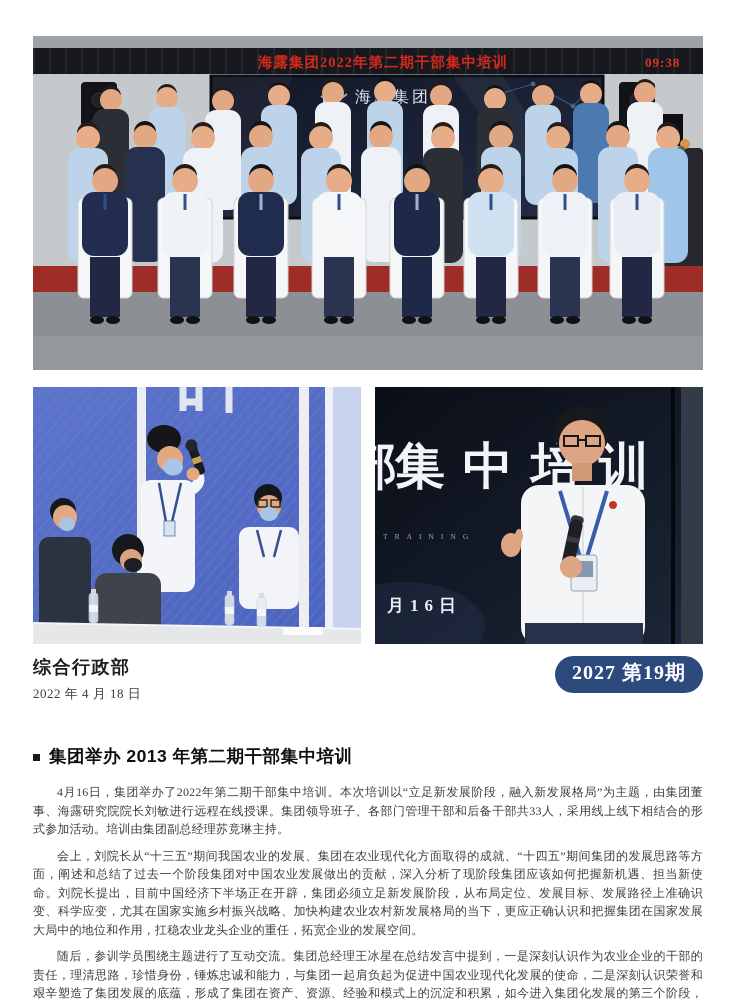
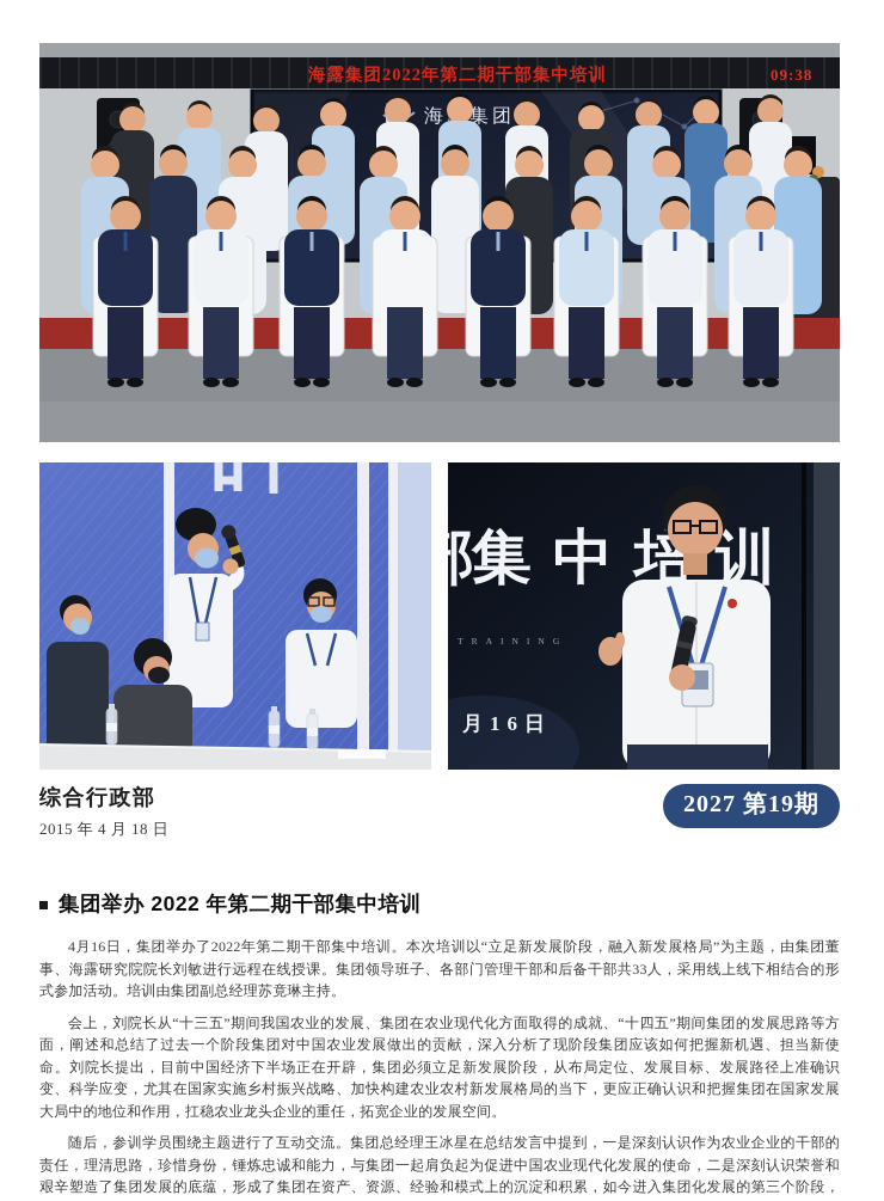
  海露集团2022年第二期干部集中培训
  09:38
  海集团
  集中培训
  TRAINING
  月16日
  综合行政部
- 2022 年 4 月 18 日
+ 2015 年 4 月 18 日
  2027 第19期
- 集团举办 2013 年第二期干部集中培训
+ 集团举办 2022 年第二期干部集中培训
  4月16日，集团举办了2022年第二期干部集中培训。本次培训以“立足新发展阶段，融入新发展格局”为主题，由集团董事、海露研究院院长刘敏进行远程在线授课。集团领导班子、各部门管理干部和后备干部共33人，采用线上线下相结合的形式参加活动。培训由集团副总经理苏竟琳主持。
  会上，刘院长从“十三五”期间我国农业的发展、集团在农业现代化方面取得的成就、“十四五”期间集团的发展思路等方面，阐述和总结了过去一个阶段集团对中国农业发展做出的贡献，深入分析了现阶段集团应该如何把握新机遇、担当新使命。刘院长提出，目前中国经济下半场正在开辟，集团必须立足新发展阶段，从布局定位、发展目标、发展路径上准确识变、科学应变，尤其在国家实施乡村振兴战略、加快构建农业农村新发展格局的当下，更应正确认识和把握集团在国家发展大局中的地位和作用，扛稳农业龙头企业的重任，拓宽企业的发展空间。
  随后，参训学员围绕主题进行了互动交流。集团总经理王冰星在总结发言中提到，一是深刻认识作为农业企业的干部的责任，理清思路，珍惜身份，锤炼忠诚和能力，与集团一起肩负起为促进中国农业现代化发展的使命，二是深刻认识荣誉和艰辛塑造了集团发展的底蕴，形成了集团在资产、资源、经验和模式上的沉淀和积累，如今进入集团化发展的第三个阶段，
